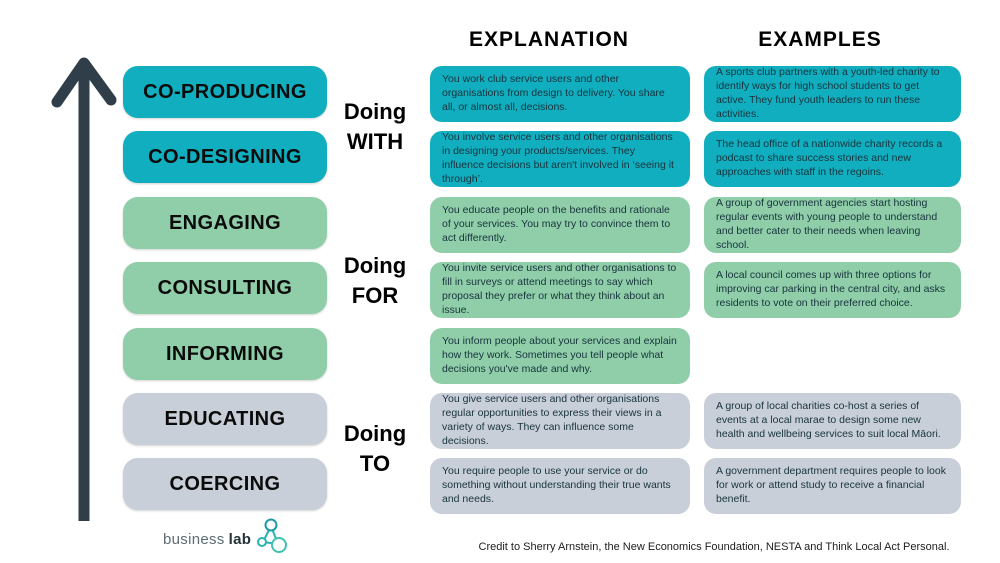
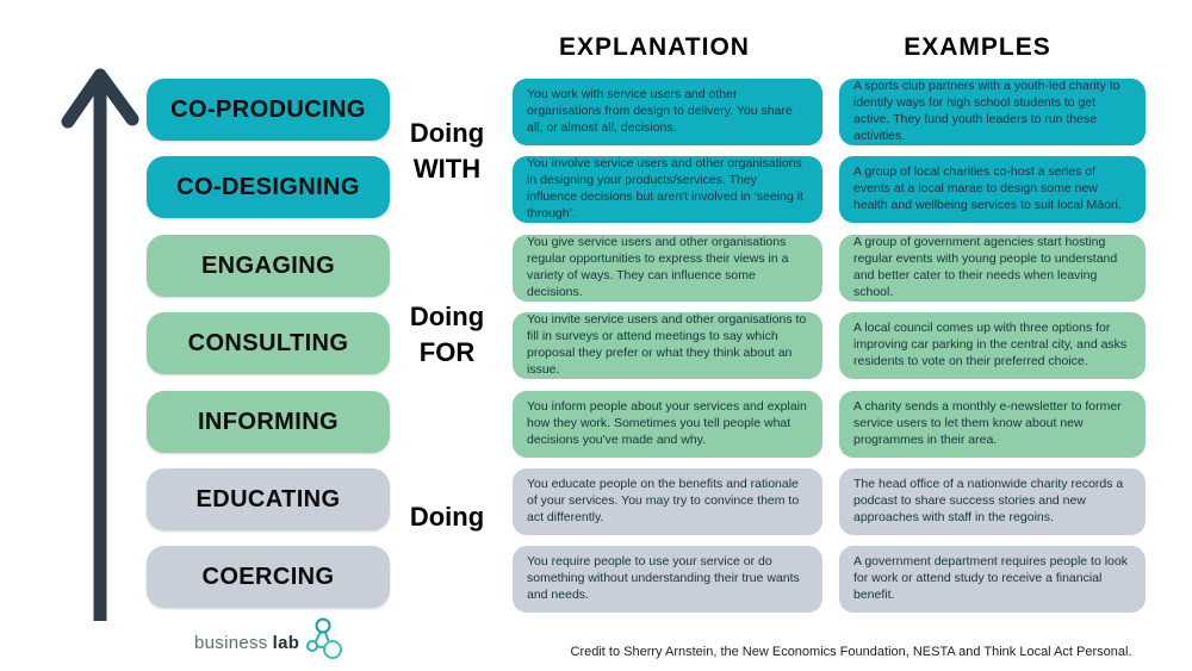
  EXPLANATION
  EXAMPLES
  CO-PRODUCING
  CO-DESIGNING
  ENGAGING
  CONSULTING
  INFORMING
  EDUCATING
  COERCING
  Doing
  WITH
  Doing
  FOR
  Doing
- TO
- You work club service users and other organisations from design to delivery. You share all, or almost all, decisions.
+ You work with service users and other organisations from design to delivery. You share all, or almost all, decisions.
  You involve service users and other organisations in designing your products/services. They influence decisions but aren't involved in ‘seeing it through’.
- You educate people on the benefits and rationale of your services. You may try to convince them to act differently.
+ You give service users and other organisations regular opportunities to express their views in a variety of ways. They can influence some decisions.
  You invite service users and other organisations to fill in surveys or attend meetings to say which proposal they prefer or what they think about an issue.
  You inform people about your services and explain how they work. Sometimes you tell people what decisions you've made and why.
- You give service users and other organisations regular opportunities to express their views in a variety of ways. They can influence some decisions.
+ You educate people on the benefits and rationale of your services. You may try to convince them to act differently.
  You require people to use your service or do something without understanding their true wants and needs.
  A sports club partners with a youth-led charity to identify ways for high school students to get active. They fund youth leaders to run these activities.
- The head office of a nationwide charity records a podcast to share success stories and new approaches with staff in the regoins.
+ A group of local charities co-host a series of events at a local marae to design some new health and wellbeing services to suit local Māori.
  A group of government agencies start hosting regular events with young people to understand and better cater to their needs when leaving school.
  A local council comes up with three options for improving car parking in the central city, and asks residents to vote on their preferred choice.
+ A charity sends a monthly e-newsletter to former service users to let them know about new programmes in their area.
- A group of local charities co-host a series of events at a local marae to design some new health and wellbeing services to suit local Māori.
+ The head office of a nationwide charity records a podcast to share success stories and new approaches with staff in the regoins.
  A government department requires people to look for work or attend study to receive a financial benefit.
  business
  lab
  Credit to Sherry Arnstein, the New Economics Foundation, NESTA and Think Local Act Personal.
